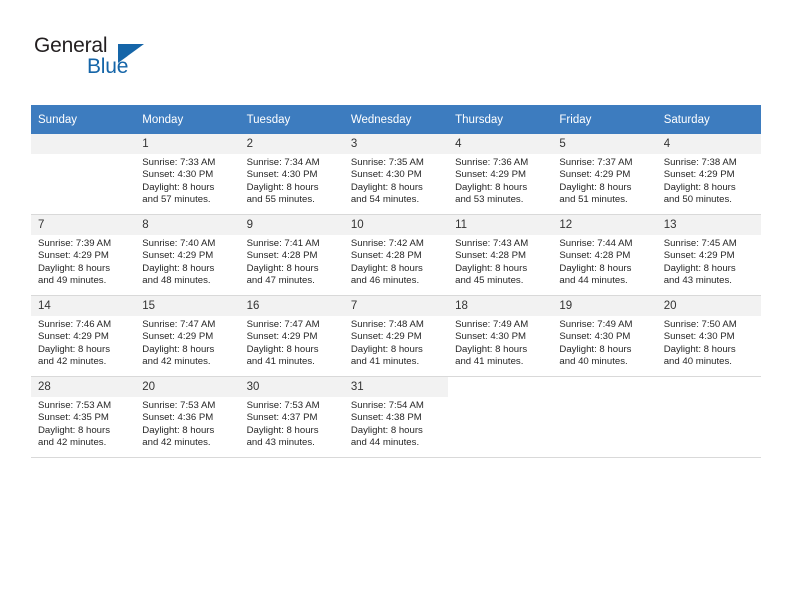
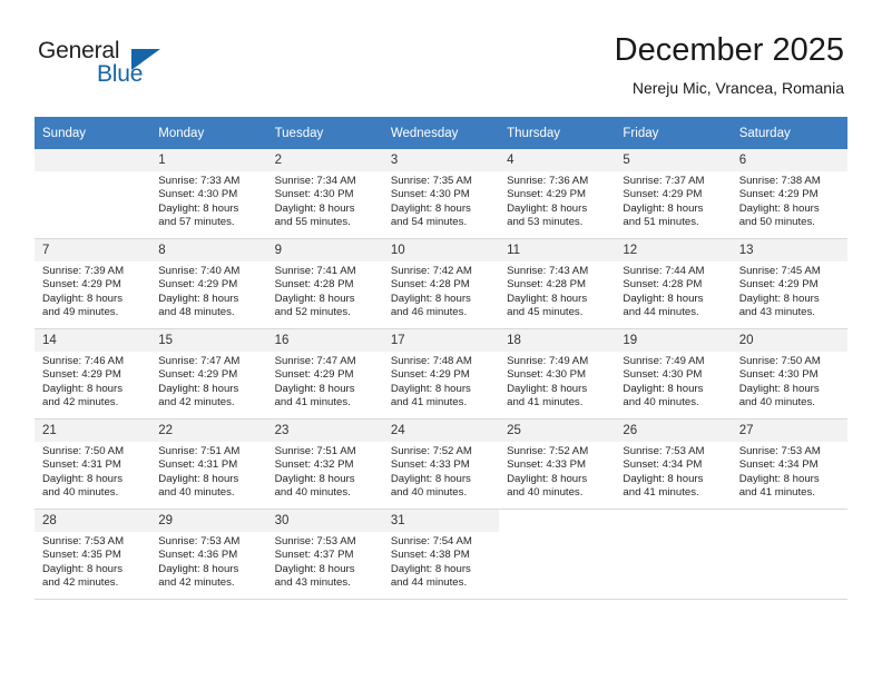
  General
  Blue
+ December 2025
+ Nereju Mic, Vrancea, Romania
  Sunday	Monday	Tuesday	Wednesday	Thursday	Friday	Saturday
- 	1Sunrise: 7:33 AMSunset: 4:30 PMDaylight: 8 hoursand 57 minutes.	2Sunrise: 7:34 AMSunset: 4:30 PMDaylight: 8 hoursand 55 minutes.	3Sunrise: 7:35 AMSunset: 4:30 PMDaylight: 8 hoursand 54 minutes.	4Sunrise: 7:36 AMSunset: 4:29 PMDaylight: 8 hoursand 53 minutes.	5Sunrise: 7:37 AMSunset: 4:29 PMDaylight: 8 hoursand 51 minutes.	4Sunrise: 7:38 AMSunset: 4:29 PMDaylight: 8 hoursand 50 minutes.
+ 	1Sunrise: 7:33 AMSunset: 4:30 PMDaylight: 8 hoursand 57 minutes.	2Sunrise: 7:34 AMSunset: 4:30 PMDaylight: 8 hoursand 55 minutes.	3Sunrise: 7:35 AMSunset: 4:30 PMDaylight: 8 hoursand 54 minutes.	4Sunrise: 7:36 AMSunset: 4:29 PMDaylight: 8 hoursand 53 minutes.	5Sunrise: 7:37 AMSunset: 4:29 PMDaylight: 8 hoursand 51 minutes.	6Sunrise: 7:38 AMSunset: 4:29 PMDaylight: 8 hoursand 50 minutes.
- 7Sunrise: 7:39 AMSunset: 4:29 PMDaylight: 8 hoursand 49 minutes.	8Sunrise: 7:40 AMSunset: 4:29 PMDaylight: 8 hoursand 48 minutes.	9Sunrise: 7:41 AMSunset: 4:28 PMDaylight: 8 hoursand 47 minutes.	10Sunrise: 7:42 AMSunset: 4:28 PMDaylight: 8 hoursand 46 minutes.	11Sunrise: 7:43 AMSunset: 4:28 PMDaylight: 8 hoursand 45 minutes.	12Sunrise: 7:44 AMSunset: 4:28 PMDaylight: 8 hoursand 44 minutes.	13Sunrise: 7:45 AMSunset: 4:29 PMDaylight: 8 hoursand 43 minutes.
+ 7Sunrise: 7:39 AMSunset: 4:29 PMDaylight: 8 hoursand 49 minutes.	8Sunrise: 7:40 AMSunset: 4:29 PMDaylight: 8 hoursand 48 minutes.	9Sunrise: 7:41 AMSunset: 4:28 PMDaylight: 8 hoursand 52 minutes.	10Sunrise: 7:42 AMSunset: 4:28 PMDaylight: 8 hoursand 46 minutes.	11Sunrise: 7:43 AMSunset: 4:28 PMDaylight: 8 hoursand 45 minutes.	12Sunrise: 7:44 AMSunset: 4:28 PMDaylight: 8 hoursand 44 minutes.	13Sunrise: 7:45 AMSunset: 4:29 PMDaylight: 8 hoursand 43 minutes.
- 14Sunrise: 7:46 AMSunset: 4:29 PMDaylight: 8 hoursand 42 minutes.	15Sunrise: 7:47 AMSunset: 4:29 PMDaylight: 8 hoursand 42 minutes.	16Sunrise: 7:47 AMSunset: 4:29 PMDaylight: 8 hoursand 41 minutes.	7Sunrise: 7:48 AMSunset: 4:29 PMDaylight: 8 hoursand 41 minutes.	18Sunrise: 7:49 AMSunset: 4:30 PMDaylight: 8 hoursand 41 minutes.	19Sunrise: 7:49 AMSunset: 4:30 PMDaylight: 8 hoursand 40 minutes.	20Sunrise: 7:50 AMSunset: 4:30 PMDaylight: 8 hoursand 40 minutes.
+ 14Sunrise: 7:46 AMSunset: 4:29 PMDaylight: 8 hoursand 42 minutes.	15Sunrise: 7:47 AMSunset: 4:29 PMDaylight: 8 hoursand 42 minutes.	16Sunrise: 7:47 AMSunset: 4:29 PMDaylight: 8 hoursand 41 minutes.	17Sunrise: 7:48 AMSunset: 4:29 PMDaylight: 8 hoursand 41 minutes.	18Sunrise: 7:49 AMSunset: 4:30 PMDaylight: 8 hoursand 41 minutes.	19Sunrise: 7:49 AMSunset: 4:30 PMDaylight: 8 hoursand 40 minutes.	20Sunrise: 7:50 AMSunset: 4:30 PMDaylight: 8 hoursand 40 minutes.
+ 21Sunrise: 7:50 AMSunset: 4:31 PMDaylight: 8 hoursand 40 minutes.	22Sunrise: 7:51 AMSunset: 4:31 PMDaylight: 8 hoursand 40 minutes.	23Sunrise: 7:51 AMSunset: 4:32 PMDaylight: 8 hoursand 40 minutes.	24Sunrise: 7:52 AMSunset: 4:33 PMDaylight: 8 hoursand 40 minutes.	25Sunrise: 7:52 AMSunset: 4:33 PMDaylight: 8 hoursand 40 minutes.	26Sunrise: 7:53 AMSunset: 4:34 PMDaylight: 8 hoursand 41 minutes.	27Sunrise: 7:53 AMSunset: 4:34 PMDaylight: 8 hoursand 41 minutes.
- 28Sunrise: 7:53 AMSunset: 4:35 PMDaylight: 8 hoursand 42 minutes.	20Sunrise: 7:53 AMSunset: 4:36 PMDaylight: 8 hoursand 42 minutes.	30Sunrise: 7:53 AMSunset: 4:37 PMDaylight: 8 hoursand 43 minutes.	31Sunrise: 7:54 AMSunset: 4:38 PMDaylight: 8 hoursand 44 minutes.
+ 28Sunrise: 7:53 AMSunset: 4:35 PMDaylight: 8 hoursand 42 minutes.	29Sunrise: 7:53 AMSunset: 4:36 PMDaylight: 8 hoursand 42 minutes.	30Sunrise: 7:53 AMSunset: 4:37 PMDaylight: 8 hoursand 43 minutes.	31Sunrise: 7:54 AMSunset: 4:38 PMDaylight: 8 hoursand 44 minutes.
